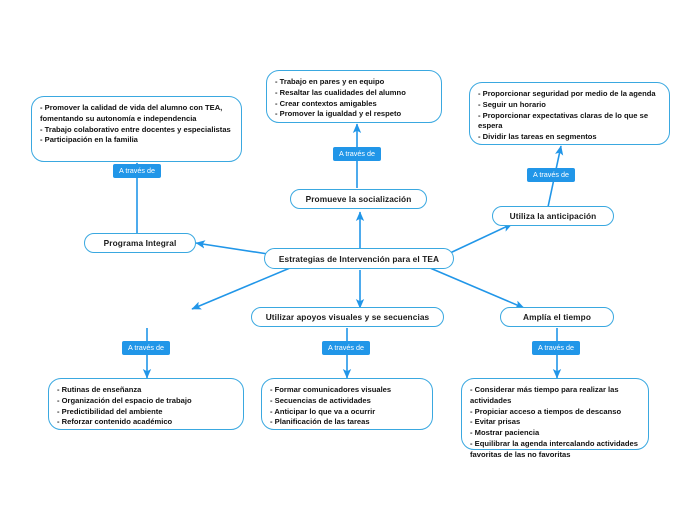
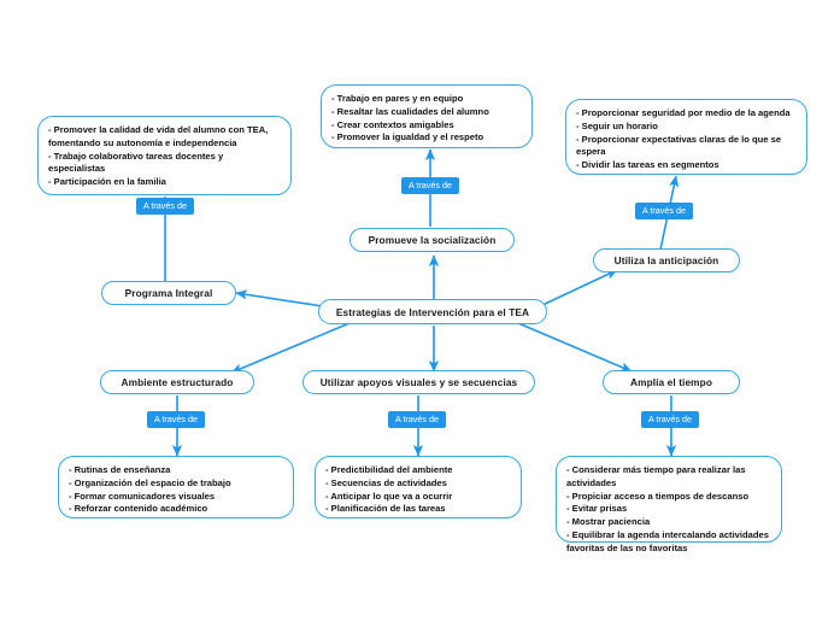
  - Promover la calidad de vida del alumno con TEA, fomentando su autonomía e independencia
- - Trabajo colaborativo entre docentes y especialistas
+ - Trabajo colaborativo tareas docentes y especialistas
  - Participación en la familia
  - Trabajo en pares y en equipo
  - Resaltar las cualidades del alumno
  - Crear contextos amigables
  - Promover la igualdad y el respeto
  - Proporcionar seguridad por medio de la agenda
  - Seguir un horario
  - Proporcionar expectativas claras de lo que se espera
  - Dividir las tareas en segmentos
  - Rutinas de enseñanza
  - Organización del espacio de trabajo
- - Predictibilidad del ambiente
+ - Formar comunicadores visuales
  - Reforzar contenido académico
- - Formar comunicadores visuales
+ - Predictibilidad del ambiente
  - Secuencias de actividades
  - Anticipar lo que va a ocurrir
  - Planificación de las tareas
  - Considerar más tiempo para realizar las actividades
  - Propiciar acceso a tiempos de descanso
  - Evitar prisas
  - Mostrar paciencia
  - Equilibrar la agenda intercalando actividades favoritas de las no favoritas
  A través de
  A través de
  A través de
  A través de
  A través de
  A través de
  Programa Integral
  Promueve la socialización
  Utiliza la anticipación
+ Ambiente estructurado
  Utilizar apoyos visuales y se secuencias
  Amplía el tiempo
  Estrategias de Intervención para el TEA
